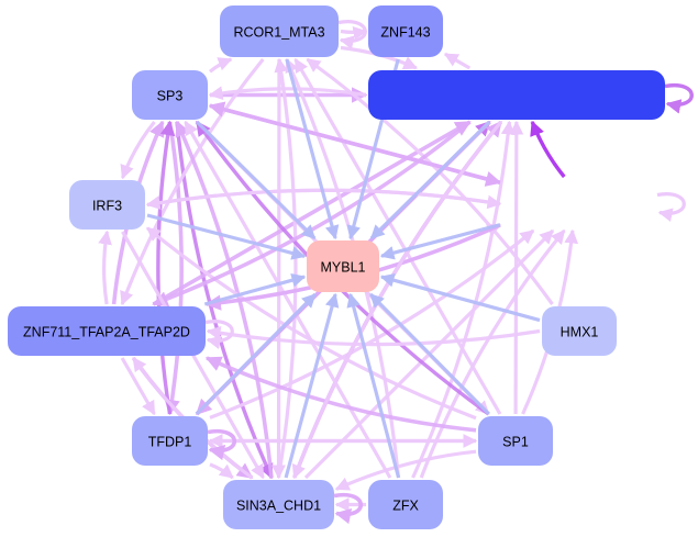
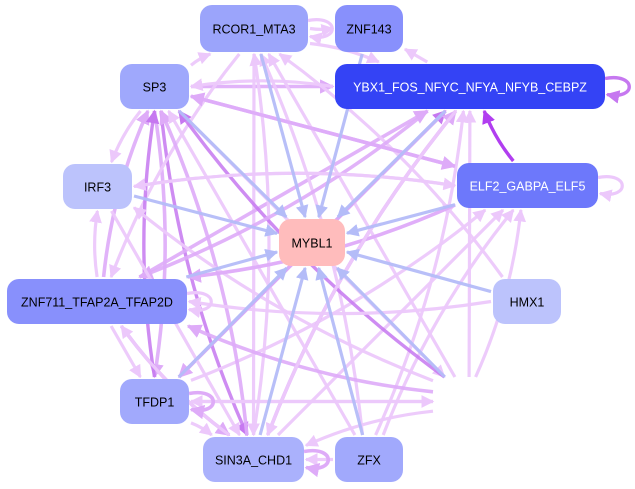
  RCOR1_MTA3
  ZNF143
  SP3
+ YBX1_FOS_NFYC_NFYA_NFYB_CEBPZ
  IRF3
+ ELF2_GABPA_ELF5
  MYBL1
  ZNF711_TFAP2A_TFAP2D
  HMX1
  TFDP1
- SP1
  SIN3A_CHD1
  ZFX
